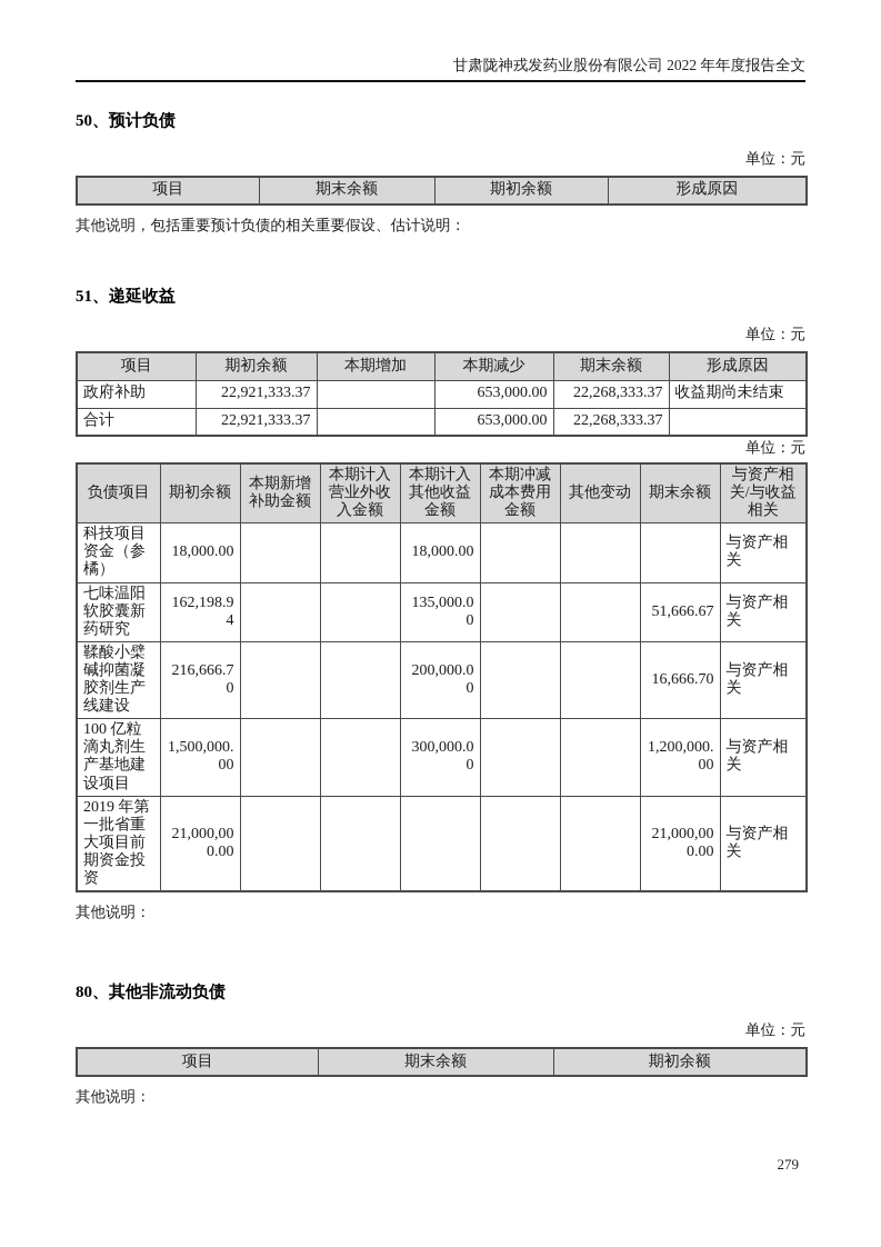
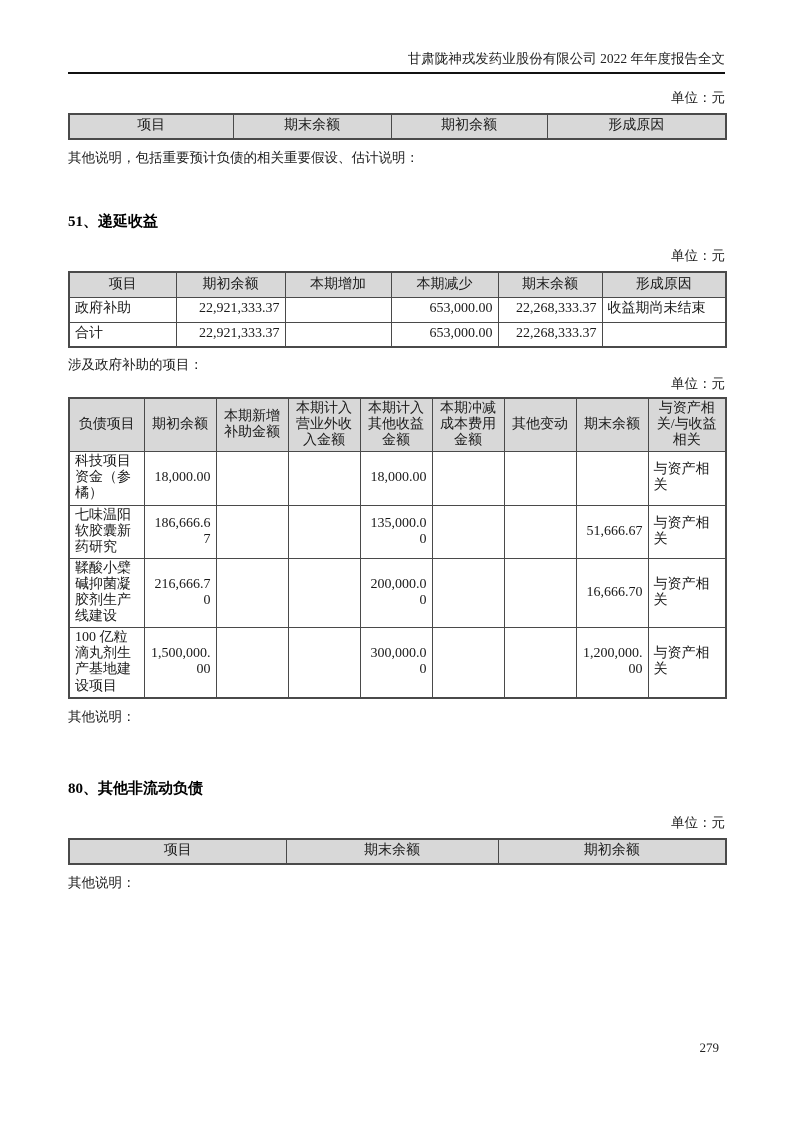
  甘肃陇神戎发药业股份有限公司 2022 年年度报告全文
- 50、预计负债
  单位：元
  项目	期末余额	期初余额	形成原因
  其他说明，包括重要预计负债的相关重要假设、估计说明：
  51、递延收益
  单位：元
  项目	期初余额	本期增加	本期减少	期末余额	形成原因
  政府补助	22,921,333.37		653,000.00	22,268,333.37	收益期尚未结束
  合计	22,921,333.37		653,000.00	22,268,333.37
+ 涉及政府补助的项目：
  单位：元
  负债项目	期初余额	本期新增补助金额	本期计入营业外收入金额	本期计入其他收益金额	本期冲减成本费用金额	其他变动	期末余额	与资产相关/与收益相关
  科技项目资金（参橘）	18,000.00			18,000.00				与资产相关
- 七味温阳软胶囊新药研究	162,198.94			135,000.00			51,666.67	与资产相关
+ 七味温阳软胶囊新药研究	186,666.67			135,000.00			51,666.67	与资产相关
  鞣酸小檗碱抑菌凝胶剂生产线建设	216,666.70			200,000.00			16,666.70	与资产相关
  100 亿粒滴丸剂生产基地建设项目	1,500,000.00			300,000.00			1,200,000.00	与资产相关
- 2019 年第一批省重大项目前期资金投资	21,000,000.00						21,000,000.00	与资产相关
  其他说明：
  80、其他非流动负债
  单位：元
  项目	期末余额	期初余额
  其他说明：
  279
